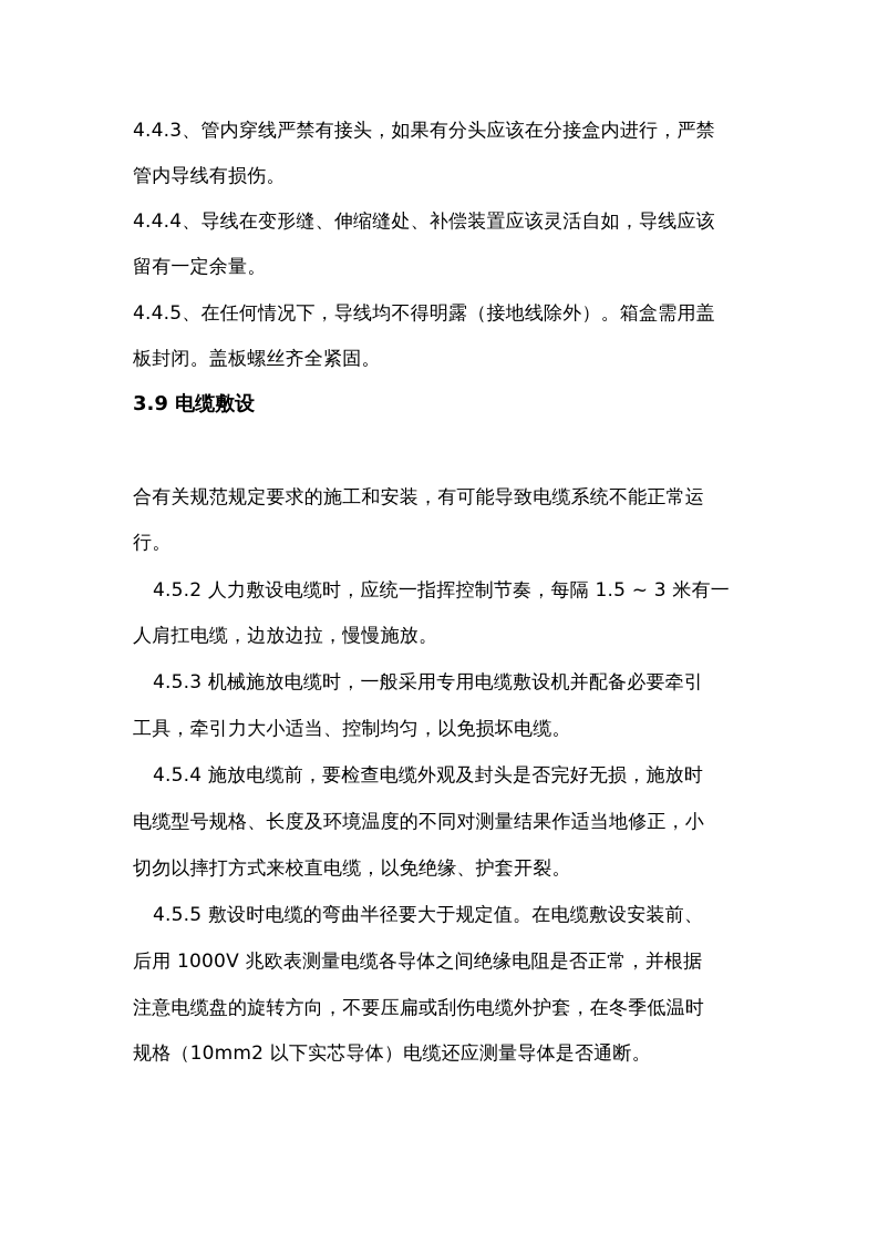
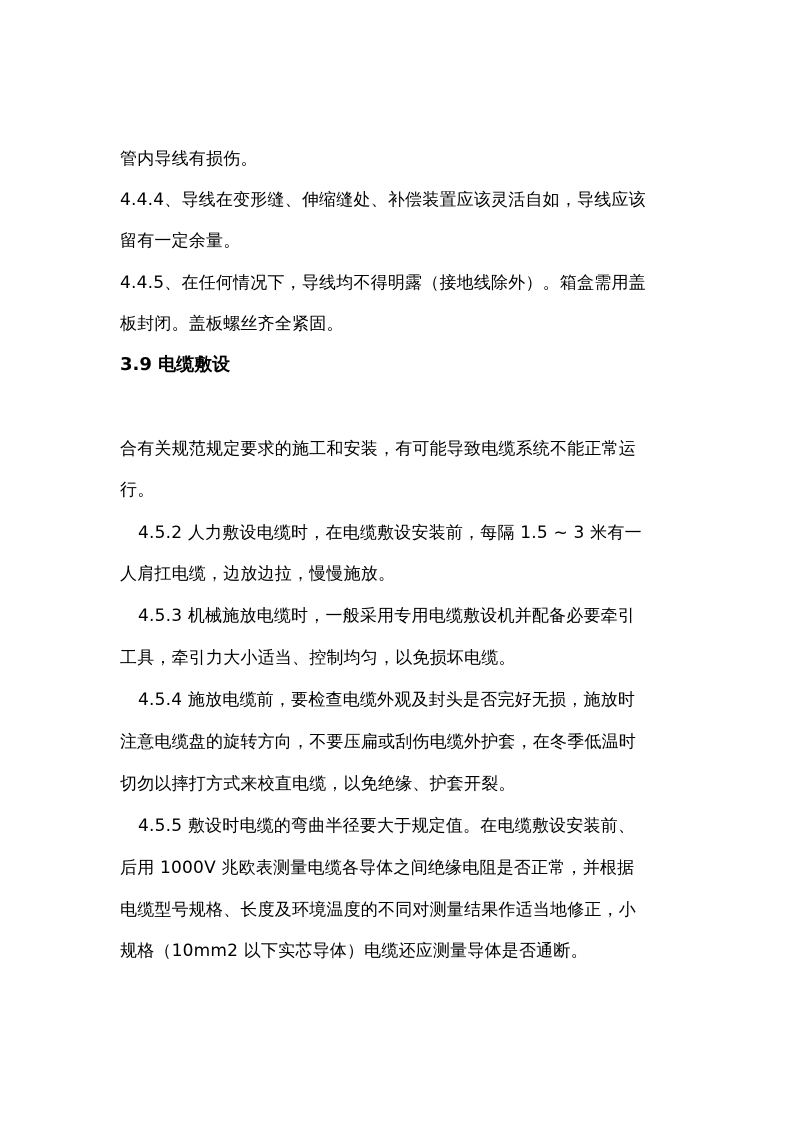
- 4.4.3、管内穿线严禁有接头，如果有分头应该在分接盒内进行，严禁
  管内导线有损伤。
  4.4.4、导线在变形缝、伸缩缝处、补偿装置应该灵活自如，导线应该
  留有一定余量。
  4.4.5、在任何情况下，导线均不得明露（接地线除外）。箱盒需用盖
  板封闭。盖板螺丝齐全紧固。
  3.9 电缆敷设
  合有关规范规定要求的施工和安装，有可能导致电缆系统不能正常运
  行。
- 4.5.2 人力敷设电缆时，应统一指挥控制节奏，每隔 1.5 ~ 3 米有一
+ 4.5.2 人力敷设电缆时，在电缆敷设安装前，每隔 1.5 ~ 3 米有一
  人肩扛电缆，边放边拉，慢慢施放。
  4.5.3 机械施放电缆时，一般采用专用电缆敷设机并配备必要牵引
  工具，牵引力大小适当、控制均匀，以免损坏电缆。
  4.5.4 施放电缆前，要检查电缆外观及封头是否完好无损，施放时
- 电缆型号规格、长度及环境温度的不同对测量结果作适当地修正，小
+ 注意电缆盘的旋转方向，不要压扁或刮伤电缆外护套，在冬季低温时
  切勿以摔打方式来校直电缆，以免绝缘、护套开裂。
  4.5.5 敷设时电缆的弯曲半径要大于规定值。在电缆敷设安装前、
  后用 1000V 兆欧表测量电缆各导体之间绝缘电阻是否正常，并根据
- 注意电缆盘的旋转方向，不要压扁或刮伤电缆外护套，在冬季低温时
+ 电缆型号规格、长度及环境温度的不同对测量结果作适当地修正，小
  规格（10mm2 以下实芯导体）电缆还应测量导体是否通断。
